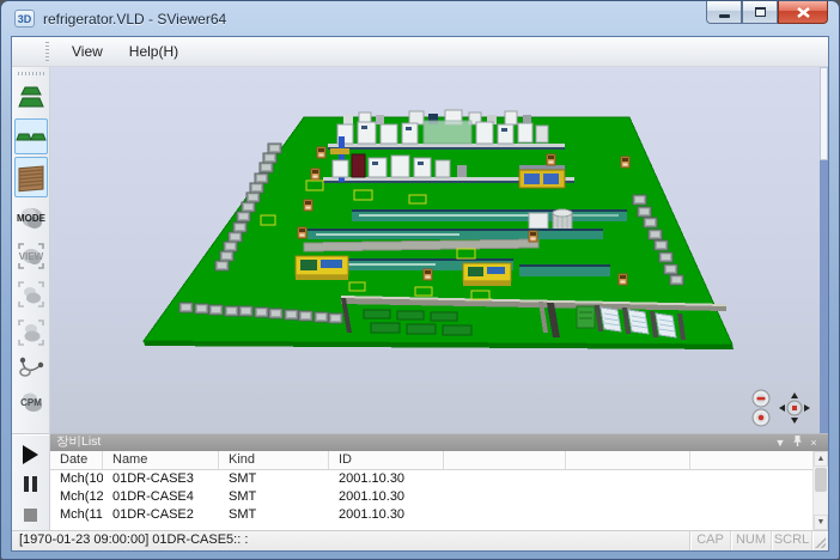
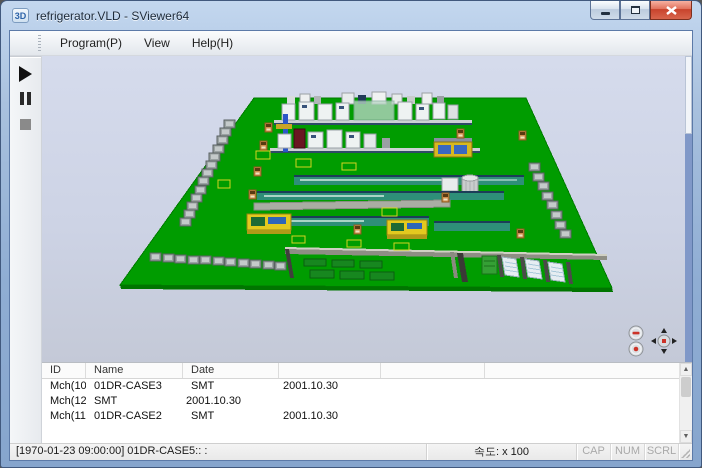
  3D
  refrigerator.VLD - SViewer64
+ Program(P)
  View
  Help(H)
- MODE
- VIEW
- CPM
- 장비List
- ▼
- ×
- Date
+ ID
  Name
- Kind
- ID
+ Date
  Mch(10
  01DR-CASE3
  SMT
  2001.10.30
  Mch(12
- 01DR-CASE4
  SMT
  2001.10.30
  Mch(11
  01DR-CASE2
  SMT
  2001.10.30
  [1970-01-23 09:00:00] 01DR-CASE5:: :
+ 속도: x 100
  CAP
  NUM
  SCRL
